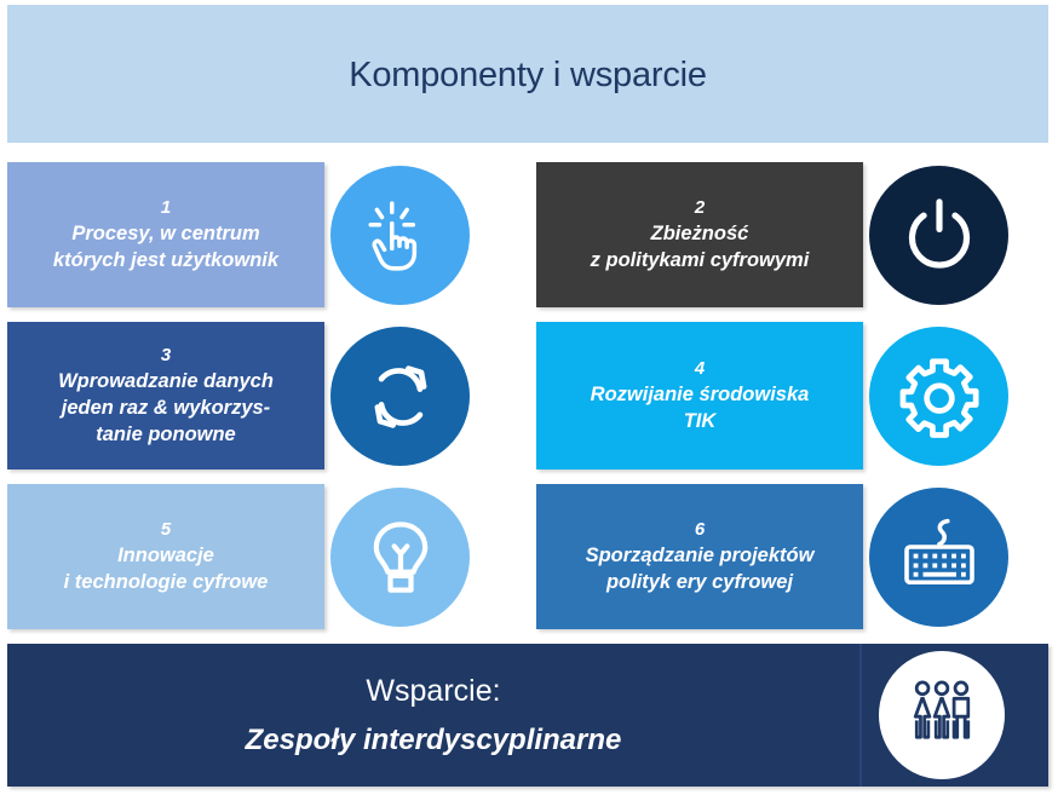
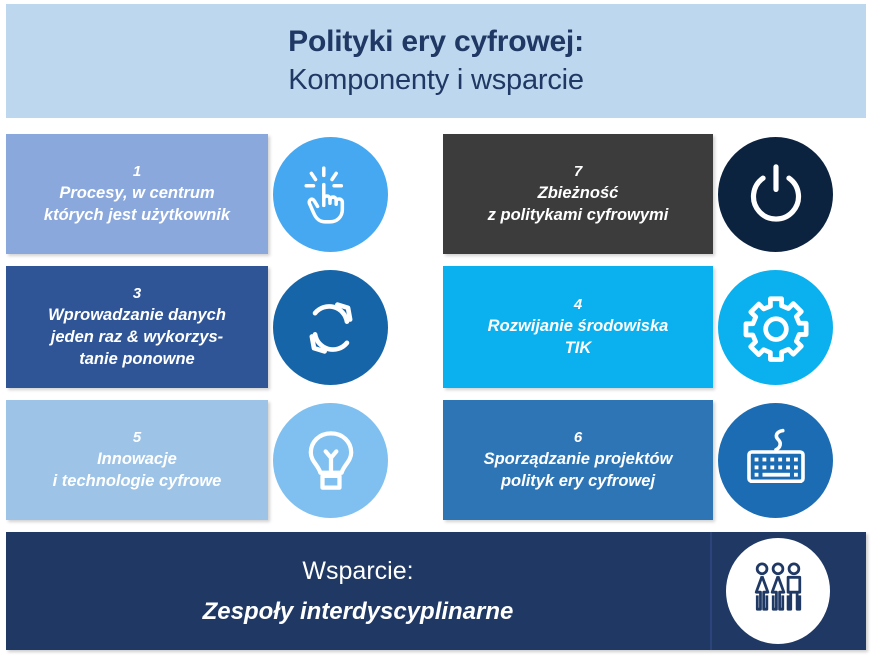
+ Polityki ery cyfrowej:
  Komponenty i wsparcie
  1
  Procesy, w centrum
  których jest użytkownik
- 2
+ 7
  Zbieżność
  z politykami cyfrowymi
  3
  Wprowadzanie danych
  jeden raz & wykorzys-
  tanie ponowne
  4
  Rozwijanie środowiska
  TIK
  5
  Innowacje
  i technologie cyfrowe
  6
  Sporządzanie projektów
  polityk ery cyfrowej
  Wsparcie:
  Zespoły interdyscyplinarne
